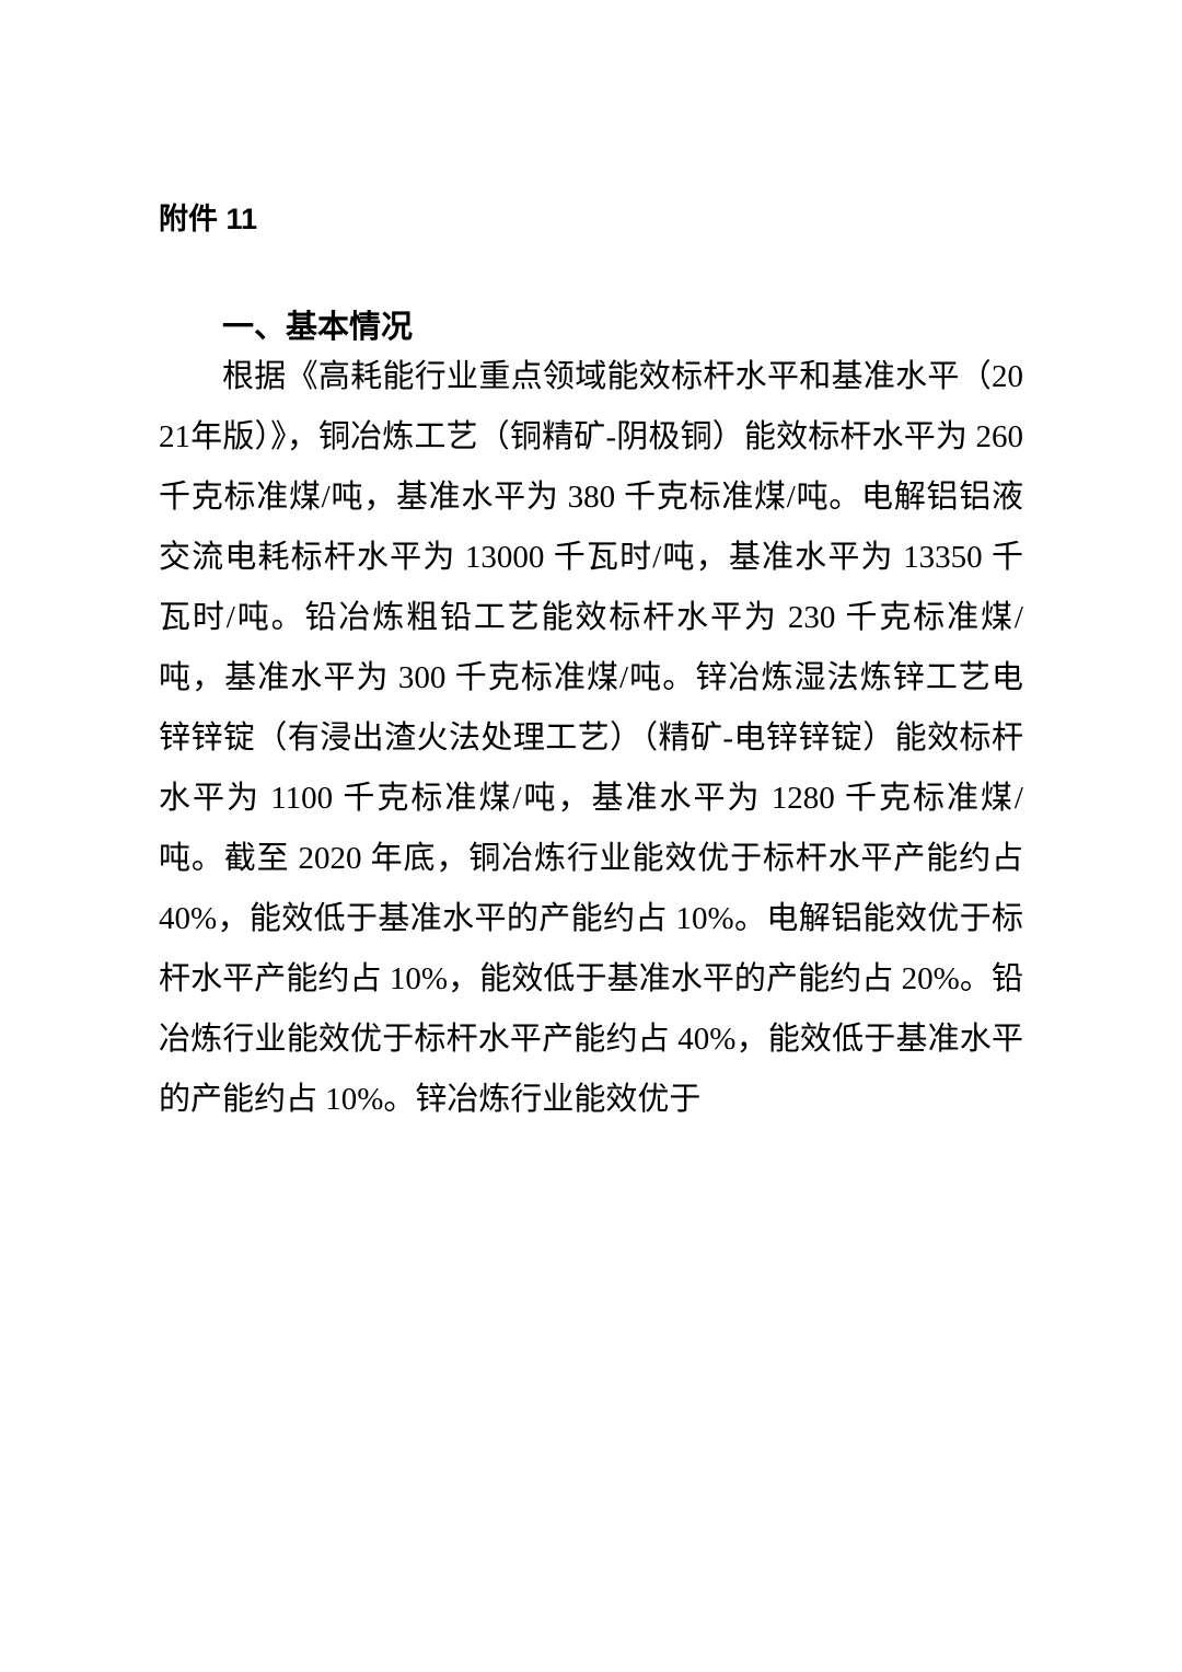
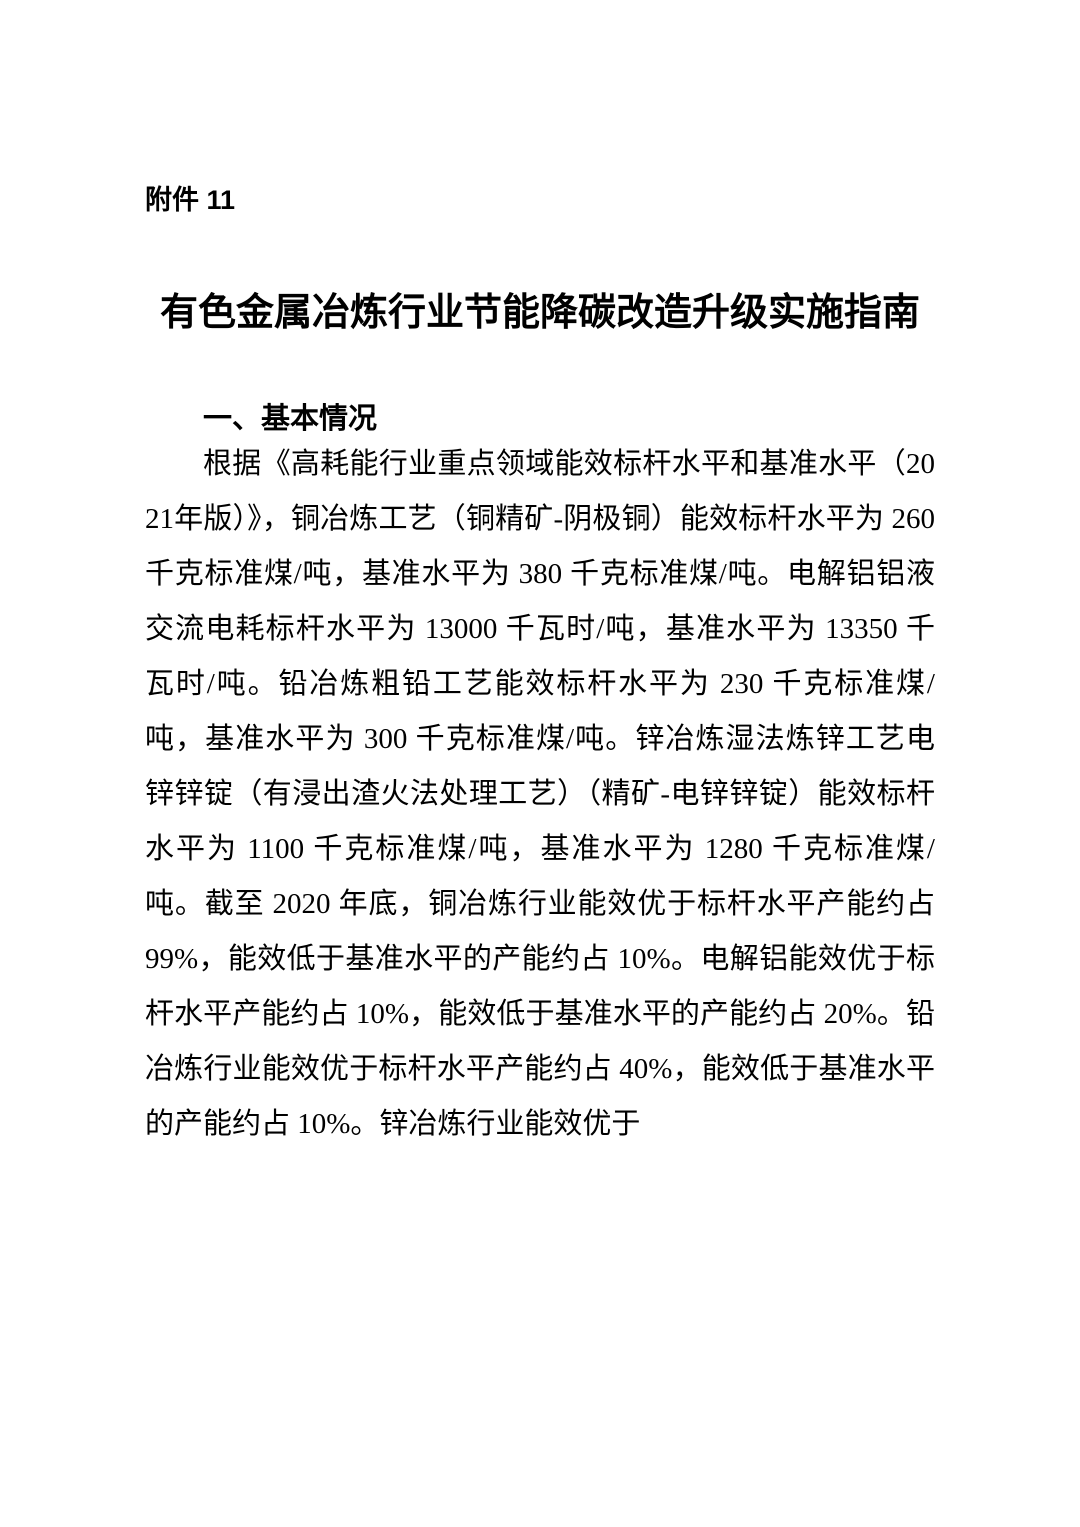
  附件 11
+ 有色金属冶炼行业节能降碳改造升级实施指南
  一、基本情况
- 根据《高耗能行业重点领域能效标杆水平和基准水平（2021年版）》，铜冶炼工艺（铜精矿-阴极铜）能效标杆水平为 260 千克标准煤/吨，基准水平为 380 千克标准煤/吨。电解铝铝液交流电耗标杆水平为 13000 千瓦时/吨，基准水平为 13350 千瓦时/吨。铅冶炼粗铅工艺能效标杆水平为 230 千克标准煤/吨，基准水平为 300 千克标准煤/吨。锌冶炼湿法炼锌工艺电锌锌锭（有浸出渣火法处理工艺）（精矿-电锌锌锭）能效标杆水平为 1100 千克标准煤/吨，基准水平为 1280 千克标准煤/吨。截至 2020 年底，铜冶炼行业能效优于标杆水平产能约占 40%，能效低于基准水平的产能约占 10%。电解铝能效优于标杆水平产能约占 10%，能效低于基准水平的产能约占 20%。铅冶炼行业能效优于标杆水平产能约占 40%，能效低于基准水平的产能约占 10%。锌冶炼行业能效优于
+ 根据《高耗能行业重点领域能效标杆水平和基准水平（2021年版）》，铜冶炼工艺（铜精矿-阴极铜）能效标杆水平为 260 千克标准煤/吨，基准水平为 380 千克标准煤/吨。电解铝铝液交流电耗标杆水平为 13000 千瓦时/吨，基准水平为 13350 千瓦时/吨。铅冶炼粗铅工艺能效标杆水平为 230 千克标准煤/吨，基准水平为 300 千克标准煤/吨。锌冶炼湿法炼锌工艺电锌锌锭（有浸出渣火法处理工艺）（精矿-电锌锌锭）能效标杆水平为 1100 千克标准煤/吨，基准水平为 1280 千克标准煤/吨。截至 2020 年底，铜冶炼行业能效优于标杆水平产能约占 99%，能效低于基准水平的产能约占 10%。电解铝能效优于标杆水平产能约占 10%，能效低于基准水平的产能约占 20%。铅冶炼行业能效优于标杆水平产能约占 40%，能效低于基准水平的产能约占 10%。锌冶炼行业能效优于
